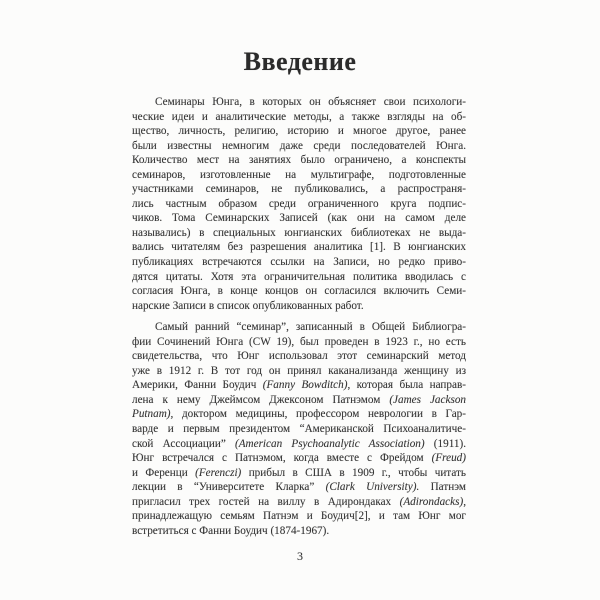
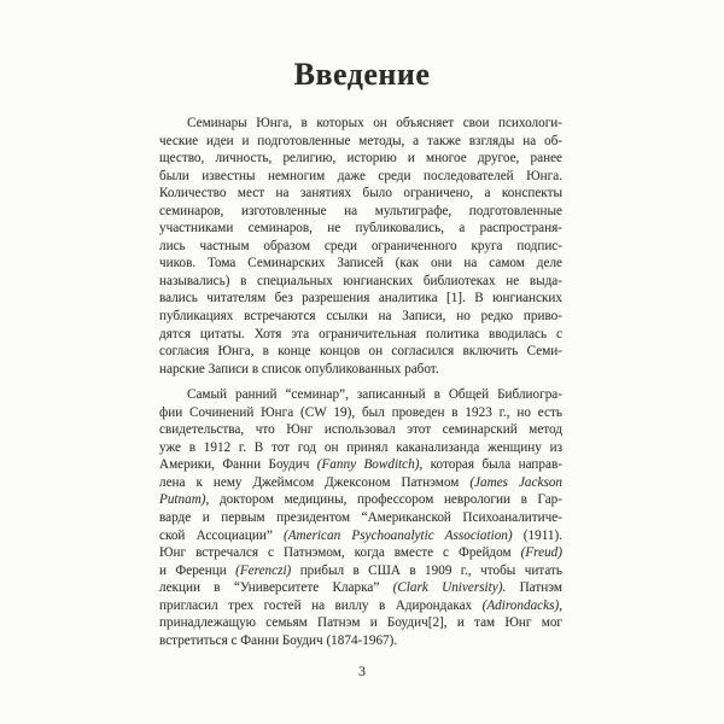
  Введение
  Семинары Юнга, в которых он объясняет свои психологи-
- ческие идеи и аналитические методы, а также взгляды на об-
+ ческие идеи и подготовленные методы, а также взгляды на об-
  щество, личность, религию, историю и многое другое, ранее
  были известны немногим даже среди последователей Юнга.
  Количество мест на занятиях было ограничено, а конспекты
  семинаров, изготовленные на мультиграфе, подготовленные
  участниками семинаров, не публиковались, а распространя-
  лись частным образом среди ограниченного круга подпис-
  чиков. Тома Семинарских Записей (как они на самом деле
  назывались) в специальных юнгианских библиотеках не выда-
  вались читателям без разрешения аналитика [1]. В юнгианских
  публикациях встречаются ссылки на Записи, но редко приво-
  дятся цитаты. Хотя эта ограничительная политика вводилась с
  согласия Юнга, в конце концов он согласился включить Семи-
  нарские Записи в список опубликованных работ.
  Самый ранний “семинар”, записанный в Общей Библиогра-
  фии Сочинений Юнга (CW 19), был проведен в 1923 г., но есть
  свидетельства, что Юнг использовал этот семинарский метод
  уже в 1912 г. В тот год он принял каканализанда женщину из
  Америки, Фанни Боудич (Fanny Bowditch), которая была направ-
  лена к нему Джеймсом Джексоном Патнэмом (James Jackson
  Putnam), доктором медицины, профессором неврологии в Гар-
  варде и первым президентом “Американской Психоаналитиче-
  ской Ассоциации” (American Psychoanalytic Association) (1911).
  Юнг встречался с Патнэмом, когда вместе с Фрейдом (Freud)
  и Ференци (Ferenczi) прибыл в США в 1909 г., чтобы читать
  лекции в “Университете Кларка” (Clark University). Патнэм
  пригласил трех гостей на виллу в Адирондаках (Adirondacks),
  принадлежащую семьям Патнэм и Боудич[2], и там Юнг мог
  встретиться с Фанни Боудич (1874-1967).
  3
